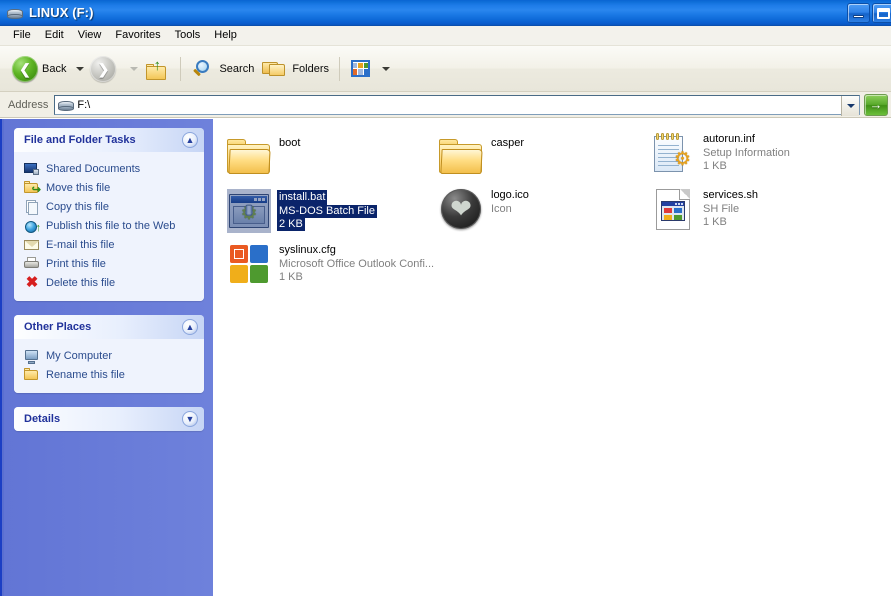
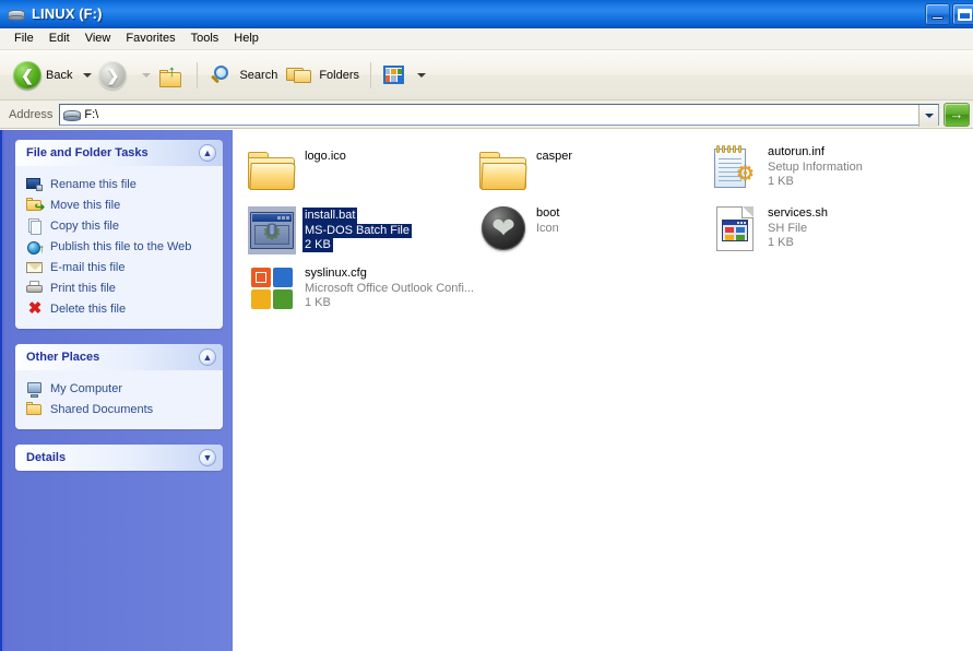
  LINUX (F:)
  File
  Edit
  View
  Favorites
  Tools
  Help
  ❮
  Back
  ❯
  ↑
  Search
  Folders
  Address
  F:\
  →
  File and Folder Tasks
  ▲
- Shared Documents
+ Rename this file
  ↪
  Move this file
  Copy this file
  ↑
  Publish this file to the Web
  E-mail this file
  Print this file
  ✖
  Delete this file
  Other Places
  ▲
  My Computer
- Rename this file
+ Shared Documents
  Details
  ▼
- boot
+ logo.ico
  casper
  autorun.inf
  Setup Information
  1 KB
  install.bat
  MS-DOS Batch File
  2 KB
  ❤
- logo.ico
+ boot
  Icon
  services.sh
  SH File
  1 KB
  syslinux.cfg
  Microsoft Office Outlook Confi...
  1 KB
